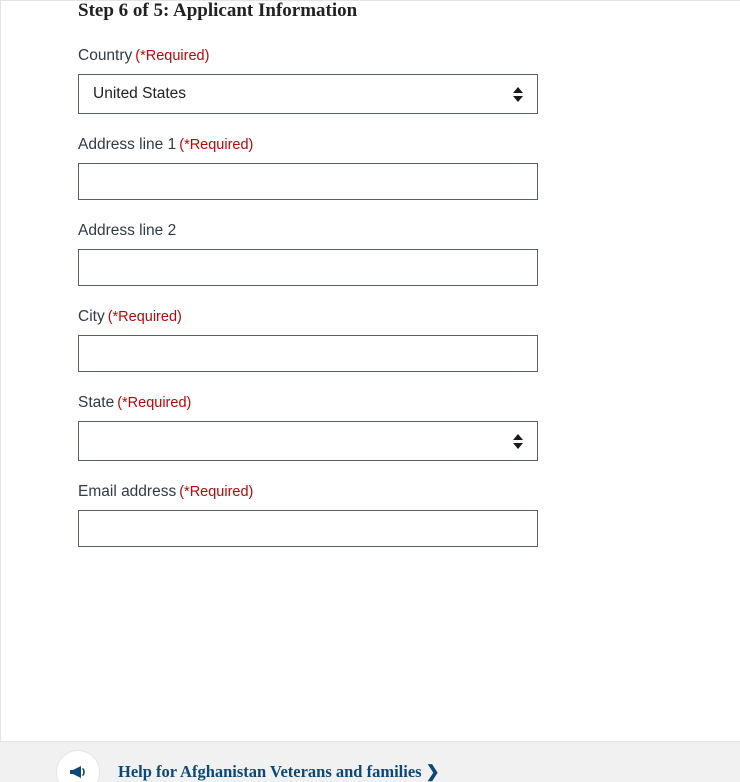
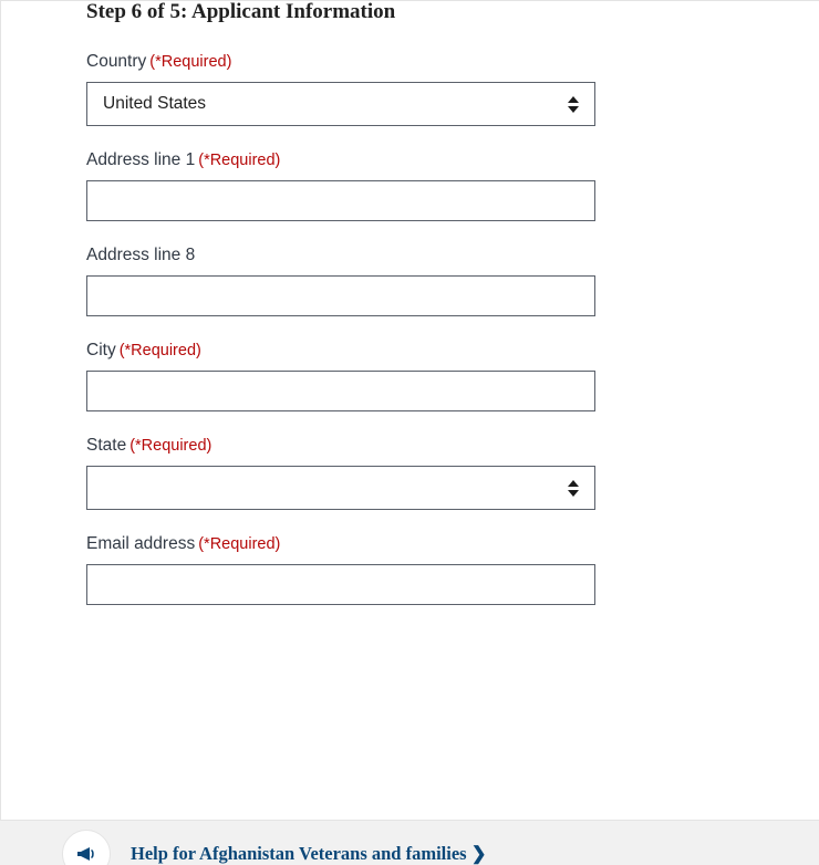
  Step 6 of 5: Applicant Information
  Country (*Required)
  United States
  Address line 1 (*Required)
- Address line 2
+ Address line 8
  City (*Required)
  State (*Required)
  Email address (*Required)
  Help for Afghanistan Veterans and families ❯
